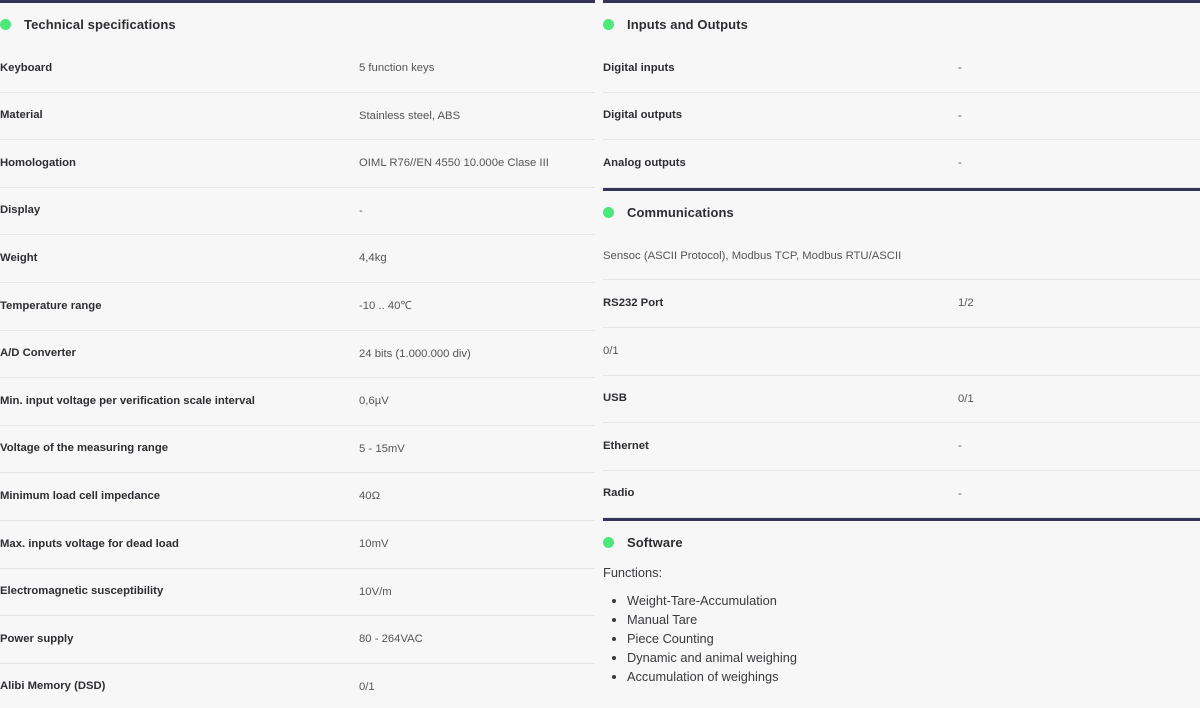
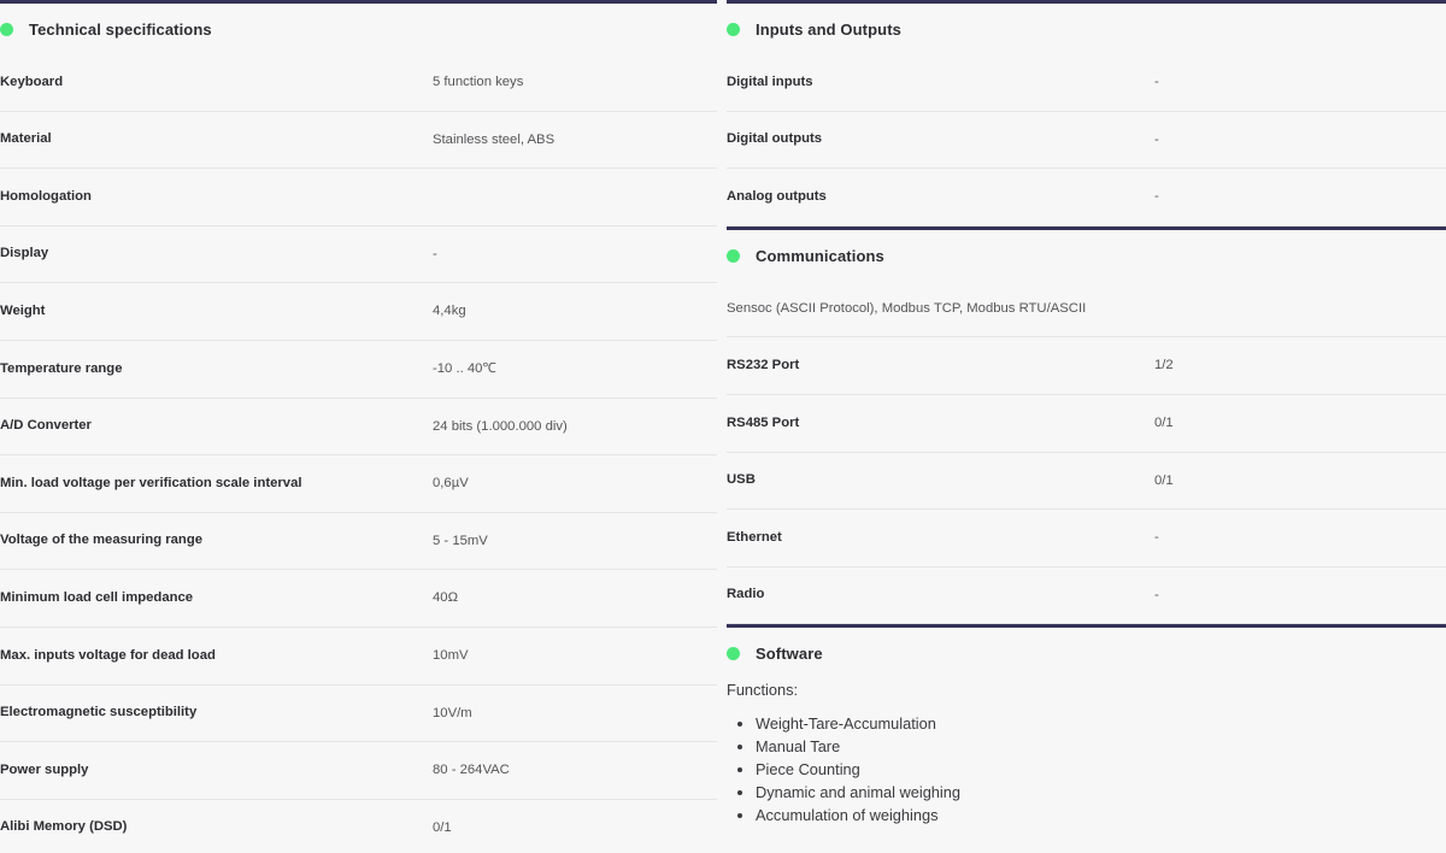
  Technical specifications
  Keyboard
  5 function keys
  Material
  Stainless steel, ABS
  Homologation
- OIML R76//EN 4550 10.000e Clase III
  Display
  -
  Weight
  4,4kg
  Temperature range
  -10 .. 40℃
  A/D Converter
  24 bits (1.000.000 div)
- Min. input voltage per verification scale interval
+ Min. load voltage per verification scale interval
  0,6µV
  Voltage of the measuring range
  5 - 15mV
  Minimum load cell impedance
  40Ω
  Max. inputs voltage for dead load
  10mV
  Electromagnetic susceptibility
  10V/m
  Power supply
  80 - 264VAC
  Alibi Memory (DSD)
  0/1
  Inputs and Outputs
  Digital inputs
  -
  Digital outputs
  -
  Analog outputs
  -
  Communications
  Sensoc (ASCII Protocol), Modbus TCP, Modbus RTU/ASCII
  RS232 Port
  1/2
+ RS485 Port
  0/1
  USB
  0/1
  Ethernet
  -
  Radio
  -
  Software
  Functions:
  Weight-Tare-Accumulation
  Manual Tare
  Piece Counting
  Dynamic and animal weighing
  Accumulation of weighings
